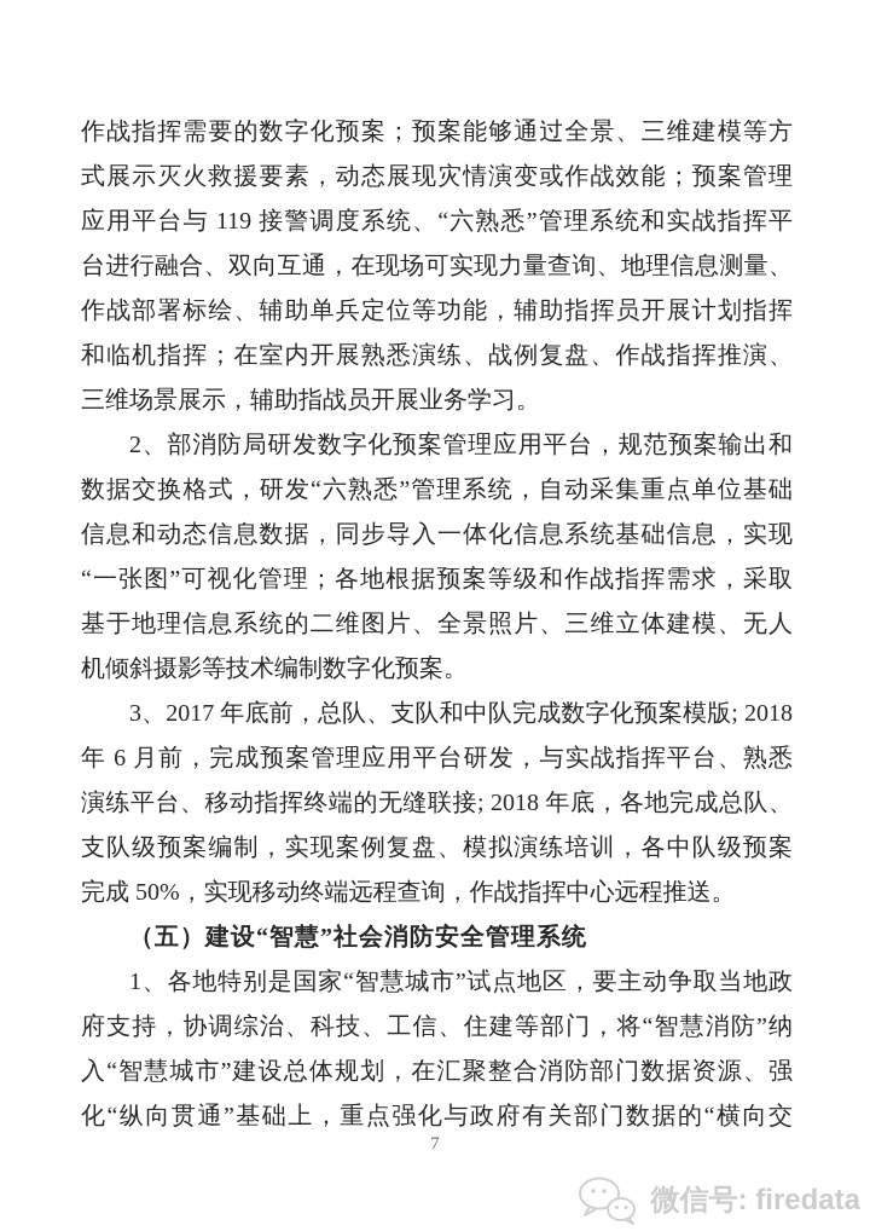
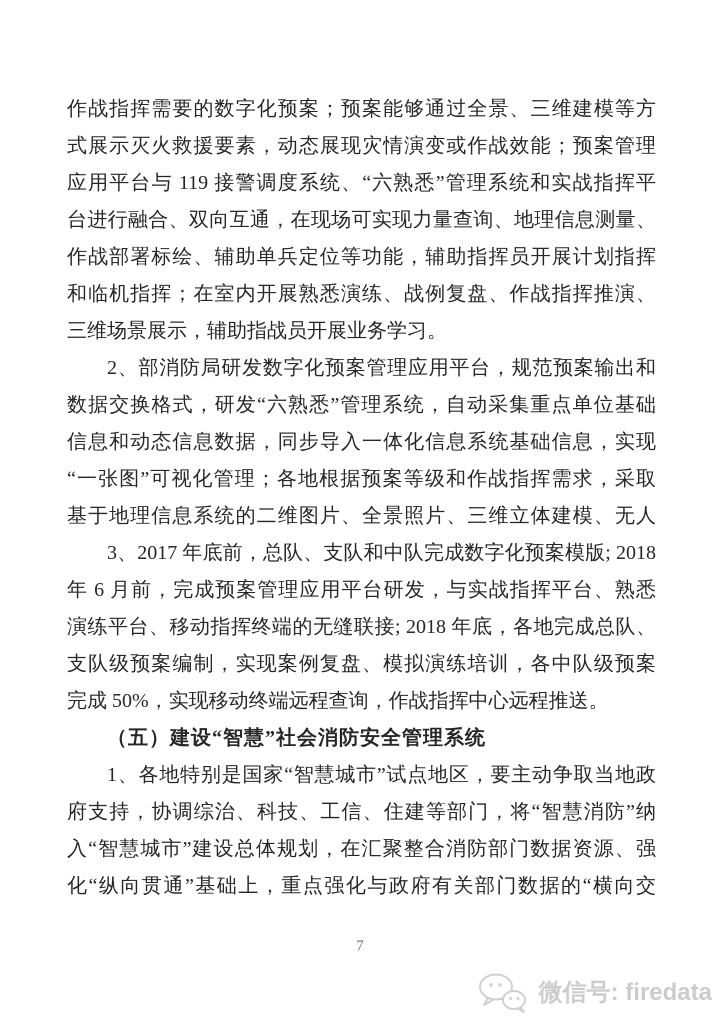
  作战指挥需要的数字化预案；预案能够通过全景、三维建模等方
  式展示灭火救援要素，动态展现灾情演变或作战效能；预案管理
  应用平台与 119 接警调度系统、“六熟悉”管理系统和实战指挥平
  台进行融合、双向互通，在现场可实现力量查询、地理信息测量、
  作战部署标绘、辅助单兵定位等功能，辅助指挥员开展计划指挥
  和临机指挥；在室内开展熟悉演练、战例复盘、作战指挥推演、
  三维场景展示，辅助指战员开展业务学习。
  2、部消防局研发数字化预案管理应用平台，规范预案输出和
  数据交换格式，研发“六熟悉”管理系统，自动采集重点单位基础
  信息和动态信息数据，同步导入一体化信息系统基础信息，实现
  “一张图”可视化管理；各地根据预案等级和作战指挥需求，采取
  基于地理信息系统的二维图片、全景照片、三维立体建模、无人
- 机倾斜摄影等技术编制数字化预案。
  3、2017 年底前，总队、支队和中队完成数字化预案模版; 2018
  年 6 月前，完成预案管理应用平台研发，与实战指挥平台、熟悉
  演练平台、移动指挥终端的无缝联接; 2018 年底，各地完成总队、
  支队级预案编制，实现案例复盘、模拟演练培训，各中队级预案
  完成 50%，实现移动终端远程查询，作战指挥中心远程推送。
  （五）建设“智慧”社会消防安全管理系统
  1、各地特别是国家“智慧城市”试点地区，要主动争取当地政
  府支持，协调综治、科技、工信、住建等部门，将“智慧消防”纳
  入“智慧城市”建设总体规划，在汇聚整合消防部门数据资源、强
  化“纵向贯通”基础上，重点强化与政府有关部门数据的“横向交
  7
  微信号: firedata
